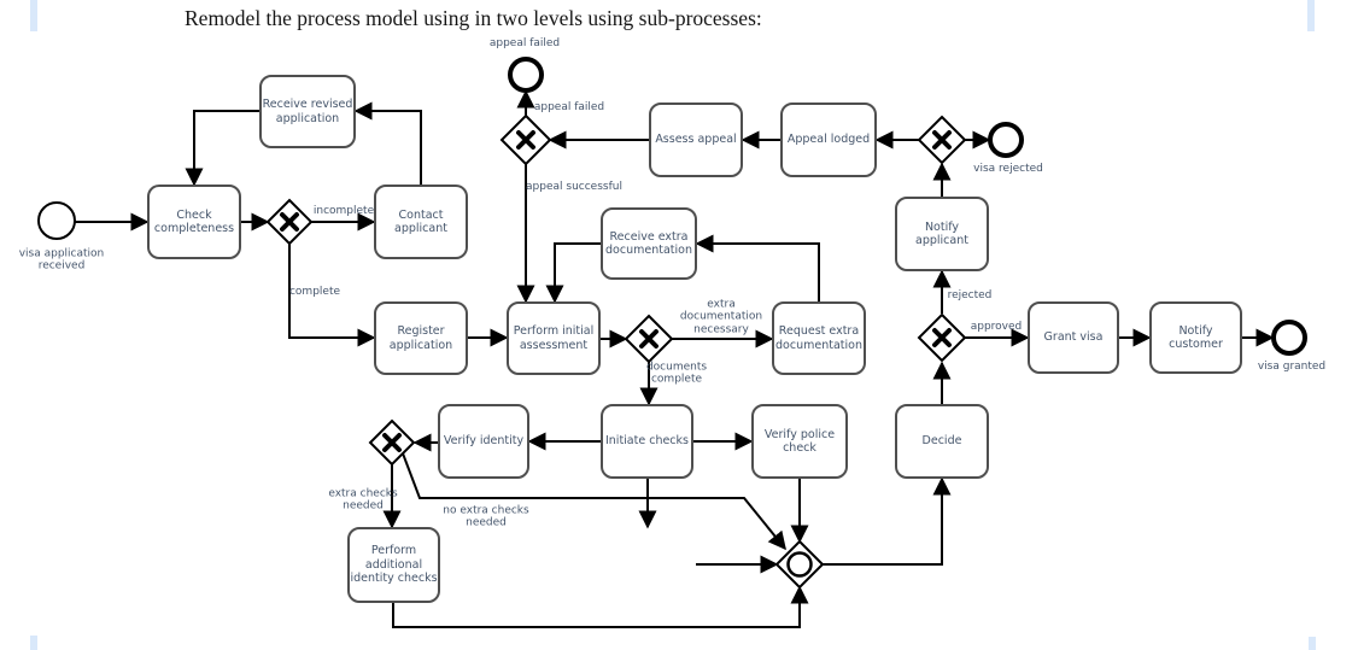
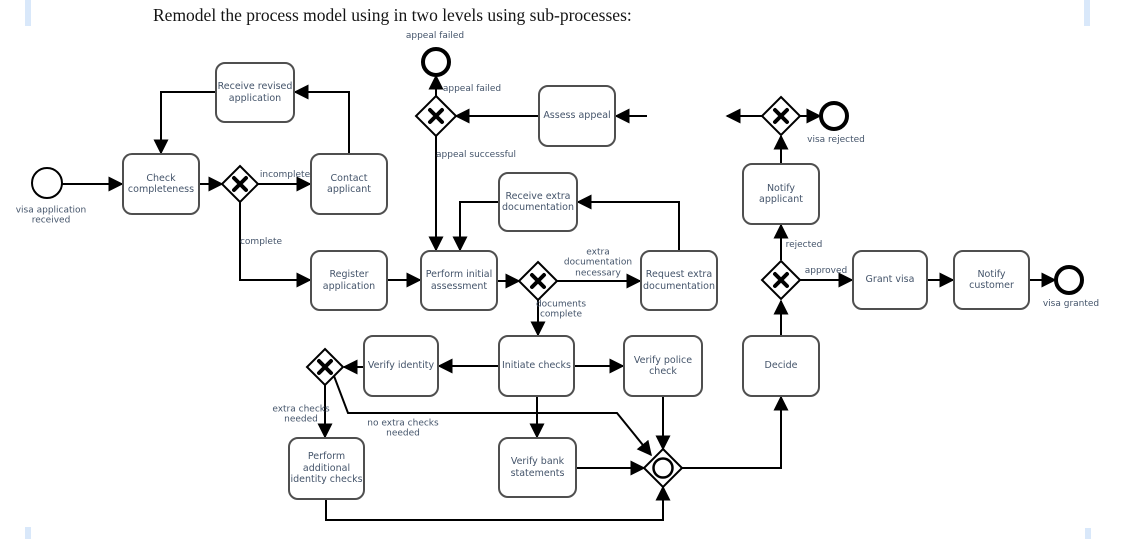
  Remodel the process model using in two levels using sub-processes:
  Receive revised
  application
  Check
  completeness
  Contact
  applicant
  Register
  application
  Perform initial
  assessment
  Receive extra
  documentation
  Request extra
  documentation
  Assess appeal
- Appeal lodged
  Notify applicant
  Grant visa
  Notify customer
  Verify identity
  Initiate checks
  Verify police
  check
  Decide
  Perform
  additional
  identity checks
+ Verify bank
+ statements
  visa application
  received
  appeal failed
  visa rejected
  visa granted
  incomplete
  complete
  appeal failed
  appeal successful
  extra
  documentation
  necessary
  documents
  complete
  rejected
  approved
  extra checks
  needed
  no extra checks
  needed
